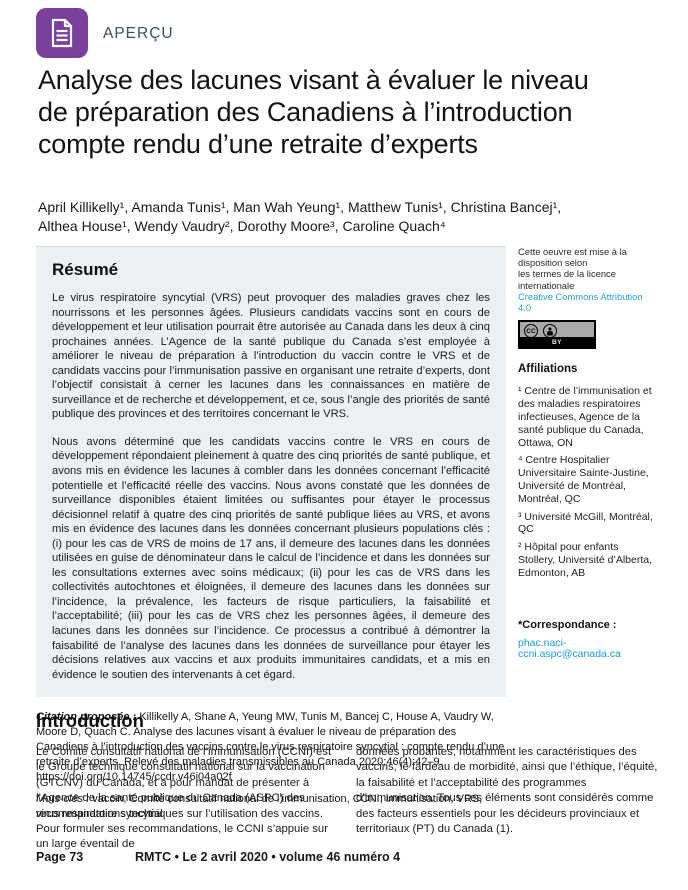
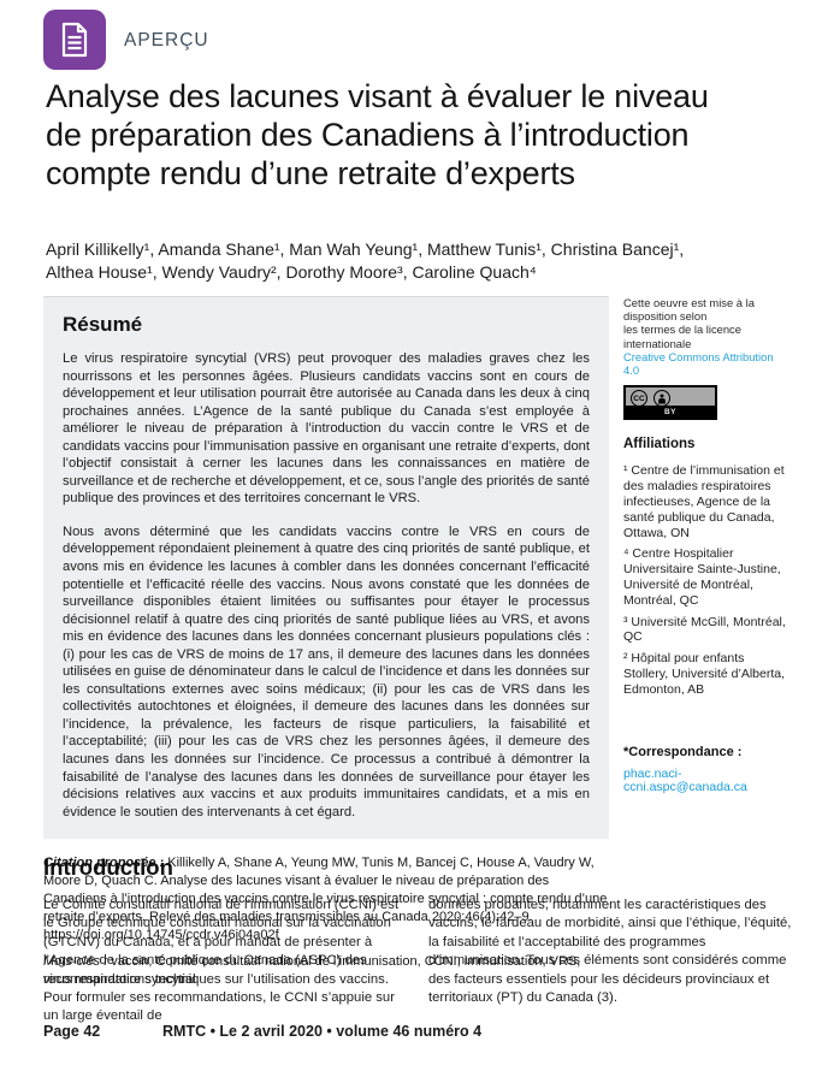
  APERÇU
  Analyse des lacunes visant à évaluer le niveau
  de préparation des Canadiens à l’introduction
  compte rendu d’une retraite d’experts
- April Killikelly¹, Amanda Tunis¹, Man Wah Yeung¹, Matthew Tunis¹, Christina Bancej¹,
+ April Killikelly¹, Amanda Shane¹, Man Wah Yeung¹, Matthew Tunis¹, Christina Bancej¹,
  Althea House¹, Wendy Vaudry², Dorothy Moore³, Caroline Quach⁴
  Résumé
  Le virus respiratoire syncytial (VRS) peut provoquer des maladies graves chez les nourrissons et les personnes âgées. Plusieurs candidats vaccins sont en cours de développement et leur utilisation pourrait être autorisée au Canada dans les deux à cinq prochaines années. L’Agence de la santé publique du Canada s’est employée à améliorer le niveau de préparation à l’introduction du vaccin contre le VRS et de candidats vaccins pour l’immunisation passive en organisant une retraite d’experts, dont l’objectif consistait à cerner les lacunes dans les connaissances en matière de surveillance et de recherche et développement, et ce, sous l’angle des priorités de santé publique des provinces et des territoires concernant le VRS.
  Nous avons déterminé que les candidats vaccins contre le VRS en cours de développement répondaient pleinement à quatre des cinq priorités de santé publique, et avons mis en évidence les lacunes à combler dans les données concernant l’efficacité potentielle et l’efficacité réelle des vaccins. Nous avons constaté que les données de surveillance disponibles étaient limitées ou suffisantes pour étayer le processus décisionnel relatif à quatre des cinq priorités de santé publique liées au VRS, et avons mis en évidence des lacunes dans les données concernant plusieurs populations clés : (i) pour les cas de VRS de moins de 17 ans, il demeure des lacunes dans les données utilisées en guise de dénominateur dans le calcul de l’incidence et dans les données sur les consultations externes avec soins médicaux; (ii) pour les cas de VRS dans les collectivités autochtones et éloignées, il demeure des lacunes dans les données sur l’incidence, la prévalence, les facteurs de risque particuliers, la faisabilité et l’acceptabilité; (iii) pour les cas de VRS chez les personnes âgées, il demeure des lacunes dans les données sur l’incidence. Ce processus a contribué à démontrer la faisabilité de l’analyse des lacunes dans les données de surveillance pour étayer les décisions relatives aux vaccins et aux produits immunitaires candidats, et a mis en évidence le soutien des intervenants à cet égard.
  Citation proposée : Killikelly A, Shane A, Yeung MW, Tunis M, Bancej C, House A, Vaudry W, Moore D, Quach C. Analyse des lacunes visant à évaluer le niveau de préparation des Canadiens à l’introduction des vaccins contre le virus respiratoire syncytial : compte rendu d’une retraite d’experts. Relevé des maladies transmissibles au Canada 2020;46(4):42–9. https://doi.org/10.14745/ccdr.v46i04a02f
  Mots-clés : vaccin, Comité consultatif national de l’immunisation, CCNI, immunisation, VRS, virus respiratoire syncytial
  Cette oeuvre est mise à la disposition selon
  les termes de la licence internationale
  Creative Commons Attribution 4.0
  Affiliations
  ¹ Centre de l’immunisation et des maladies respiratoires infectieuses, Agence de la santé publique du Canada, Ottawa, ON
  ⁴ Centre Hospitalier Universitaire Sainte-Justine, Université de Montréal, Montréal, QC
  ³ Université McGill, Montréal, QC
  ² Hôpital pour enfants Stollery, Université d’Alberta, Edmonton, AB
  *Correspondance :
  phac.naci-ccni.aspc@canada.ca
  Introduction
  Le Comité consultatif national de l’immunisation (CCNI) est le Groupe technique consultatif national sur la vaccination (GTCNV) du Canada, et a pour mandat de présenter à l’Agence de la santé publique du Canada (ASPC) des recommandations techniques sur l’utilisation des vaccins. Pour formuler ses recommandations, le CCNI s’appuie sur un large éventail de
- données probantes, notamment les caractéristiques des vaccins, le fardeau de morbidité, ainsi que l’éthique, l’équité, la faisabilité et l’acceptabilité des programmes d’immunisation. Tous ces éléments sont considérés comme des facteurs essentiels pour les décideurs provinciaux et territoriaux (PT) du Canada (1).
+ données probantes, notamment les caractéristiques des vaccins, le fardeau de morbidité, ainsi que l’éthique, l’équité, la faisabilité et l’acceptabilité des programmes d’immunisation. Tous ces éléments sont considérés comme des facteurs essentiels pour les décideurs provinciaux et territoriaux (PT) du Canada (3).
- Page 73
+ Page 42
  RMTC • Le 2 avril 2020 • volume 46 numéro 4
